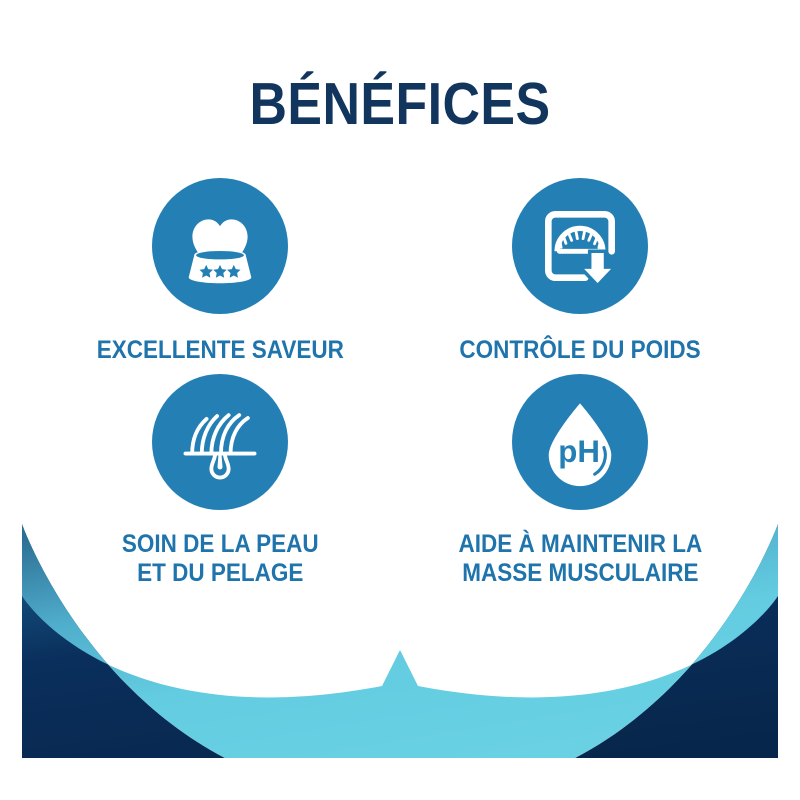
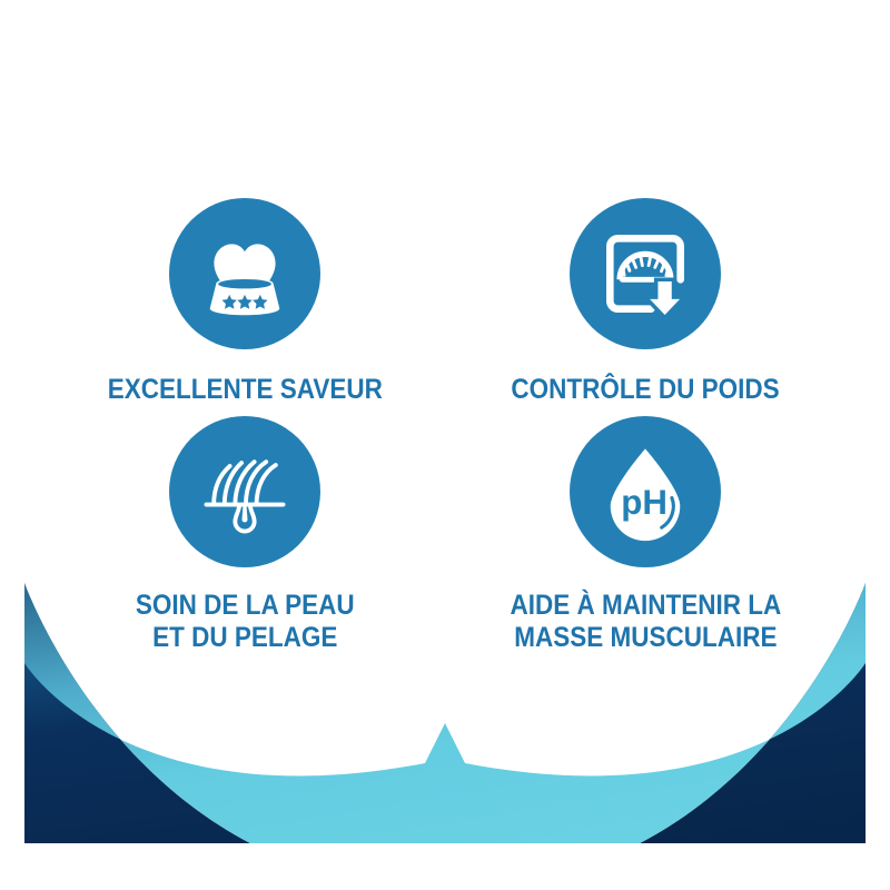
- BÉNÉFICES
  EXCELLENTE SAVEUR
  CONTRÔLE DU POIDS
  SOIN DE LA PEAU
  ET DU PELAGE
  pH
  AIDE À MAINTENIR LA
  MASSE MUSCULAIRE
